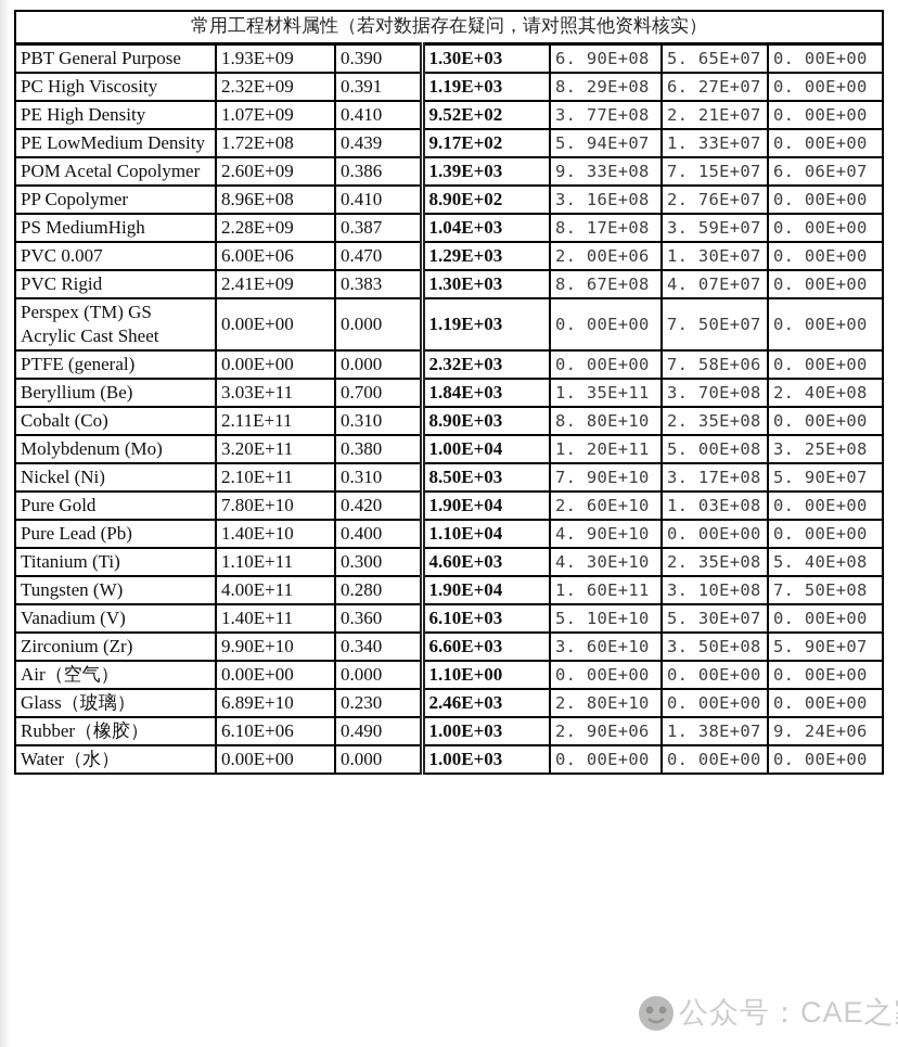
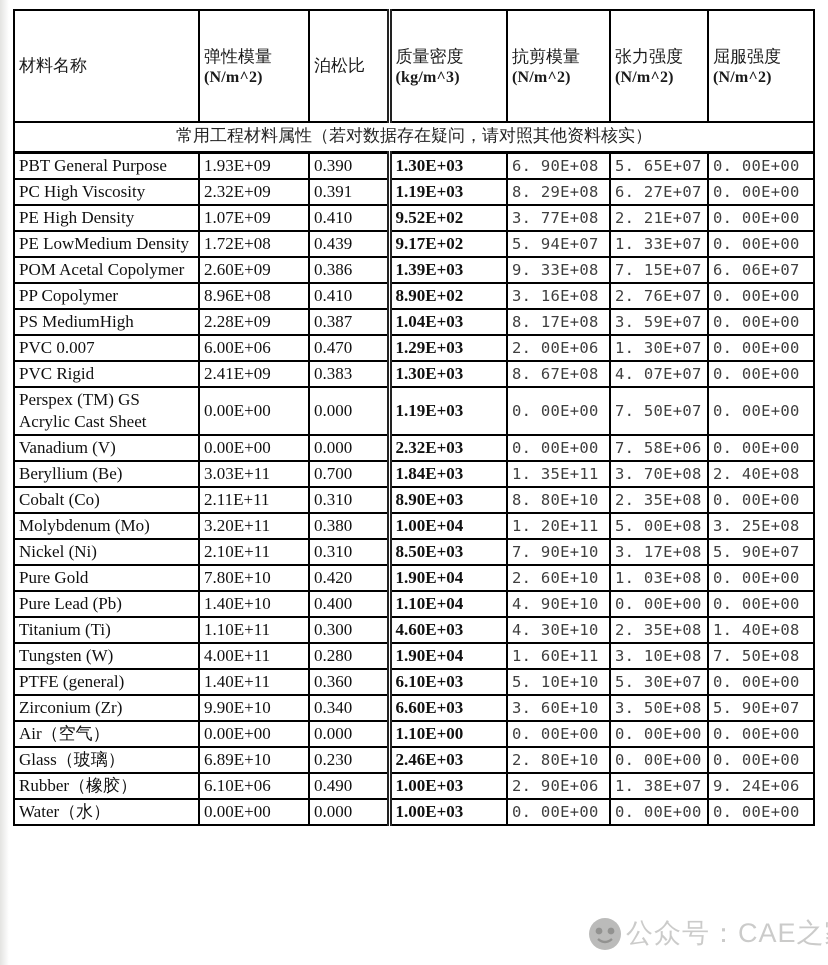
+ 材料名称	弹性模量(N/m^2)	泊松比	质量密度(kg/m^3)	抗剪模量(N/m^2)	张力强度(N/m^2)	屈服强度(N/m^2)
  常用工程材料属性（若对数据存在疑问，请对照其他资料核实）
  PBT General Purpose	1.93E+09	0.390	1.30E+03	6. 90E+08	5. 65E+07	0. 00E+00
  PC High Viscosity	2.32E+09	0.391	1.19E+03	8. 29E+08	6. 27E+07	0. 00E+00
  PE High Density	1.07E+09	0.410	9.52E+02	3. 77E+08	2. 21E+07	0. 00E+00
  PE LowMedium Density	1.72E+08	0.439	9.17E+02	5. 94E+07	1. 33E+07	0. 00E+00
  POM Acetal Copolymer	2.60E+09	0.386	1.39E+03	9. 33E+08	7. 15E+07	6. 06E+07
  PP Copolymer	8.96E+08	0.410	8.90E+02	3. 16E+08	2. 76E+07	0. 00E+00
  PS MediumHigh	2.28E+09	0.387	1.04E+03	8. 17E+08	3. 59E+07	0. 00E+00
  PVC 0.007	6.00E+06	0.470	1.29E+03	2. 00E+06	1. 30E+07	0. 00E+00
  PVC Rigid	2.41E+09	0.383	1.30E+03	8. 67E+08	4. 07E+07	0. 00E+00
  Perspex (TM) GS Acrylic Cast Sheet	0.00E+00	0.000	1.19E+03	0. 00E+00	7. 50E+07	0. 00E+00
- PTFE (general)	0.00E+00	0.000	2.32E+03	0. 00E+00	7. 58E+06	0. 00E+00
+ Vanadium (V)	0.00E+00	0.000	2.32E+03	0. 00E+00	7. 58E+06	0. 00E+00
  Beryllium (Be)	3.03E+11	0.700	1.84E+03	1. 35E+11	3. 70E+08	2. 40E+08
  Cobalt (Co)	2.11E+11	0.310	8.90E+03	8. 80E+10	2. 35E+08	0. 00E+00
  Molybdenum (Mo)	3.20E+11	0.380	1.00E+04	1. 20E+11	5. 00E+08	3. 25E+08
  Nickel (Ni)	2.10E+11	0.310	8.50E+03	7. 90E+10	3. 17E+08	5. 90E+07
  Pure Gold	7.80E+10	0.420	1.90E+04	2. 60E+10	1. 03E+08	0. 00E+00
  Pure Lead (Pb)	1.40E+10	0.400	1.10E+04	4. 90E+10	0. 00E+00	0. 00E+00
- Titanium (Ti)	1.10E+11	0.300	4.60E+03	4. 30E+10	2. 35E+08	5. 40E+08
+ Titanium (Ti)	1.10E+11	0.300	4.60E+03	4. 30E+10	2. 35E+08	1. 40E+08
  Tungsten (W)	4.00E+11	0.280	1.90E+04	1. 60E+11	3. 10E+08	7. 50E+08
- Vanadium (V)	1.40E+11	0.360	6.10E+03	5. 10E+10	5. 30E+07	0. 00E+00
+ PTFE (general)	1.40E+11	0.360	6.10E+03	5. 10E+10	5. 30E+07	0. 00E+00
  Zirconium (Zr)	9.90E+10	0.340	6.60E+03	3. 60E+10	3. 50E+08	5. 90E+07
  Air（空气）	0.00E+00	0.000	1.10E+00	0. 00E+00	0. 00E+00	0. 00E+00
  Glass（玻璃）	6.89E+10	0.230	2.46E+03	2. 80E+10	0. 00E+00	0. 00E+00
  Rubber（橡胶）	6.10E+06	0.490	1.00E+03	2. 90E+06	1. 38E+07	9. 24E+06
  Water（水）	0.00E+00	0.000	1.00E+03	0. 00E+00	0. 00E+00	0. 00E+00
  公众号：CAE之
